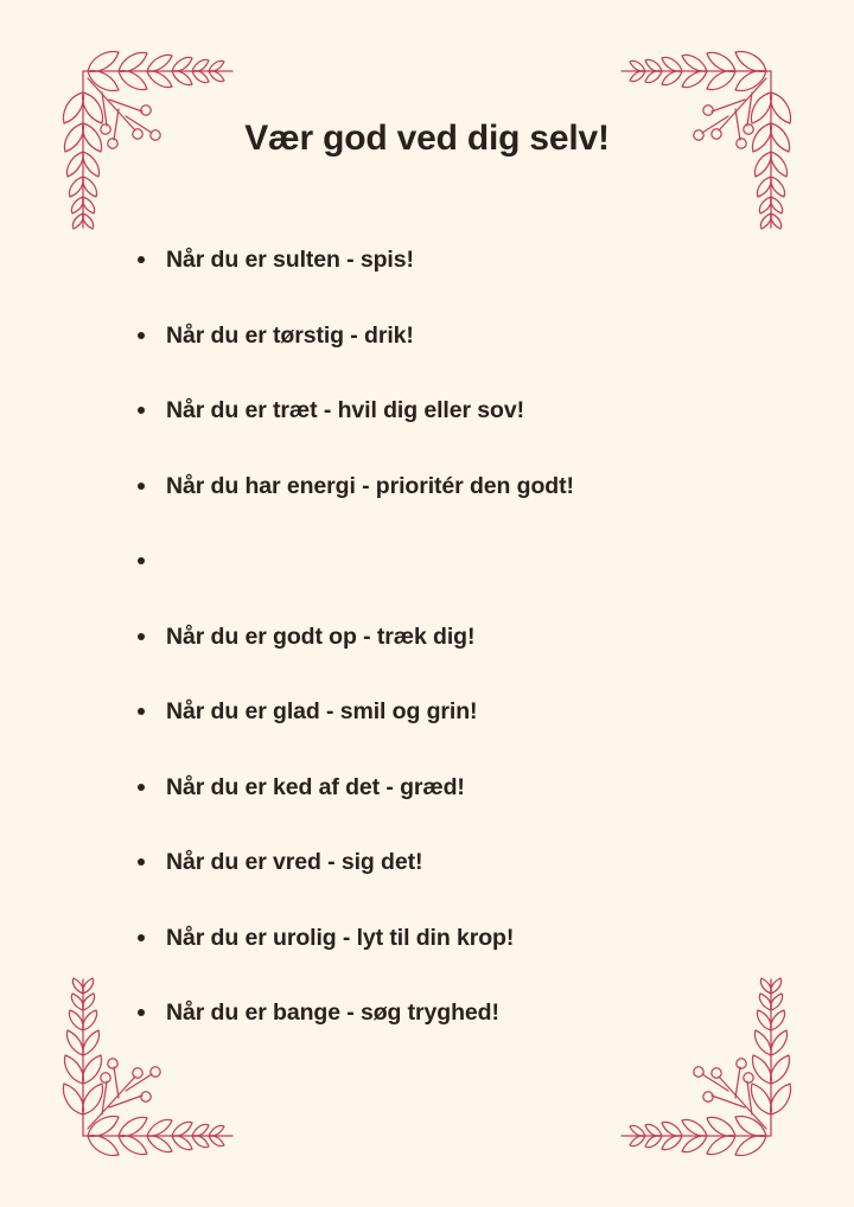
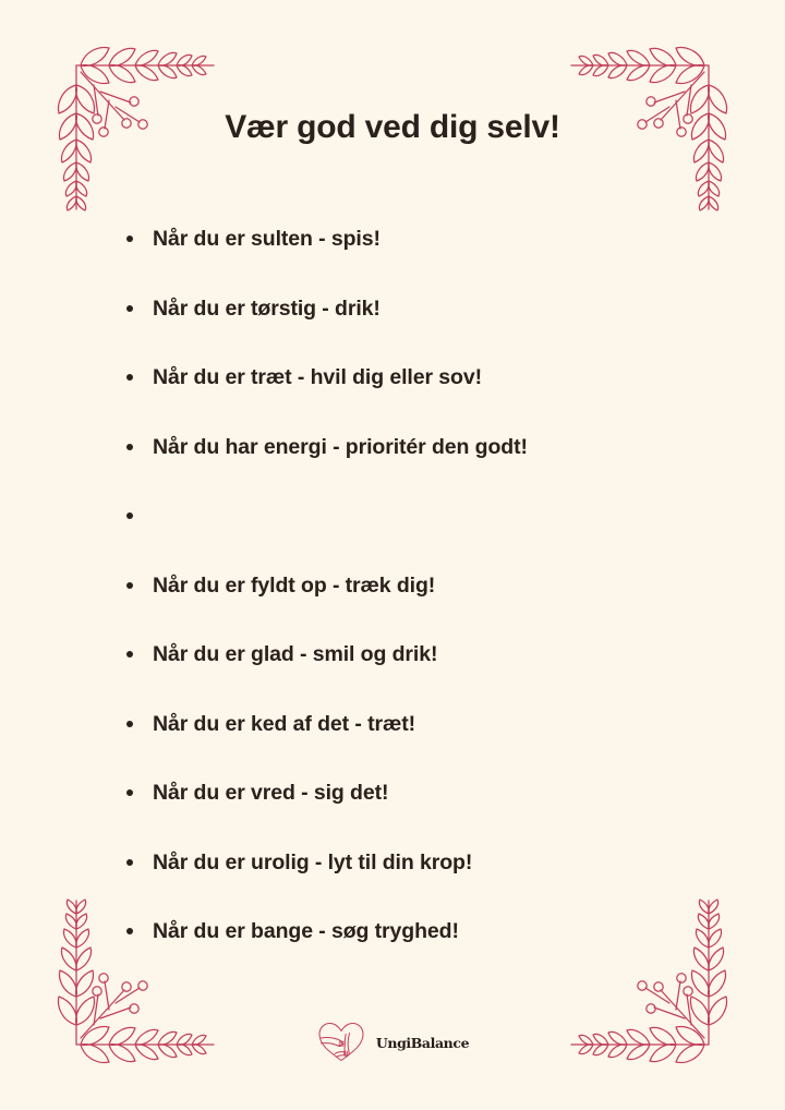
  Vær god ved dig selv!
  Når du er sulten - spis!
  Når du er tørstig - drik!
  Når du er træt - hvil dig eller sov!
  Når du har energi - prioritér den godt!
- Når du er godt op - træk dig!
+ Når du er fyldt op - træk dig!
- Når du er glad - smil og grin!
+ Når du er glad - smil og drik!
- Når du er ked af det - græd!
+ Når du er ked af det - træt!
  Når du er vred - sig det!
  Når du er urolig - lyt til din krop!
  Når du er bange - søg tryghed!
+ UngiBalance
